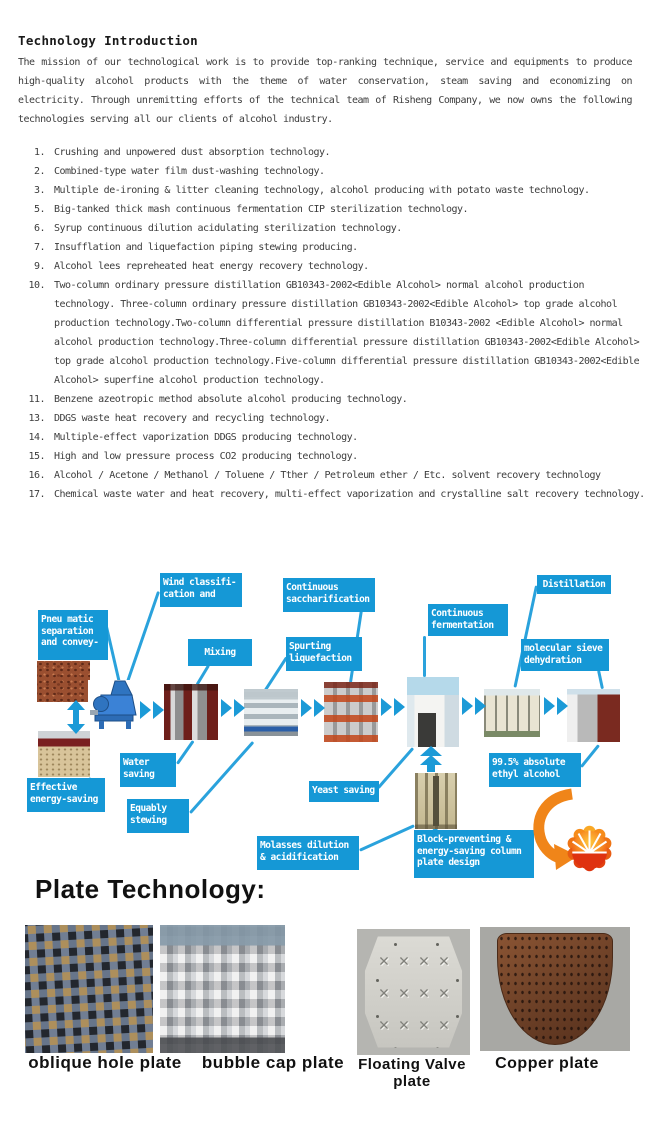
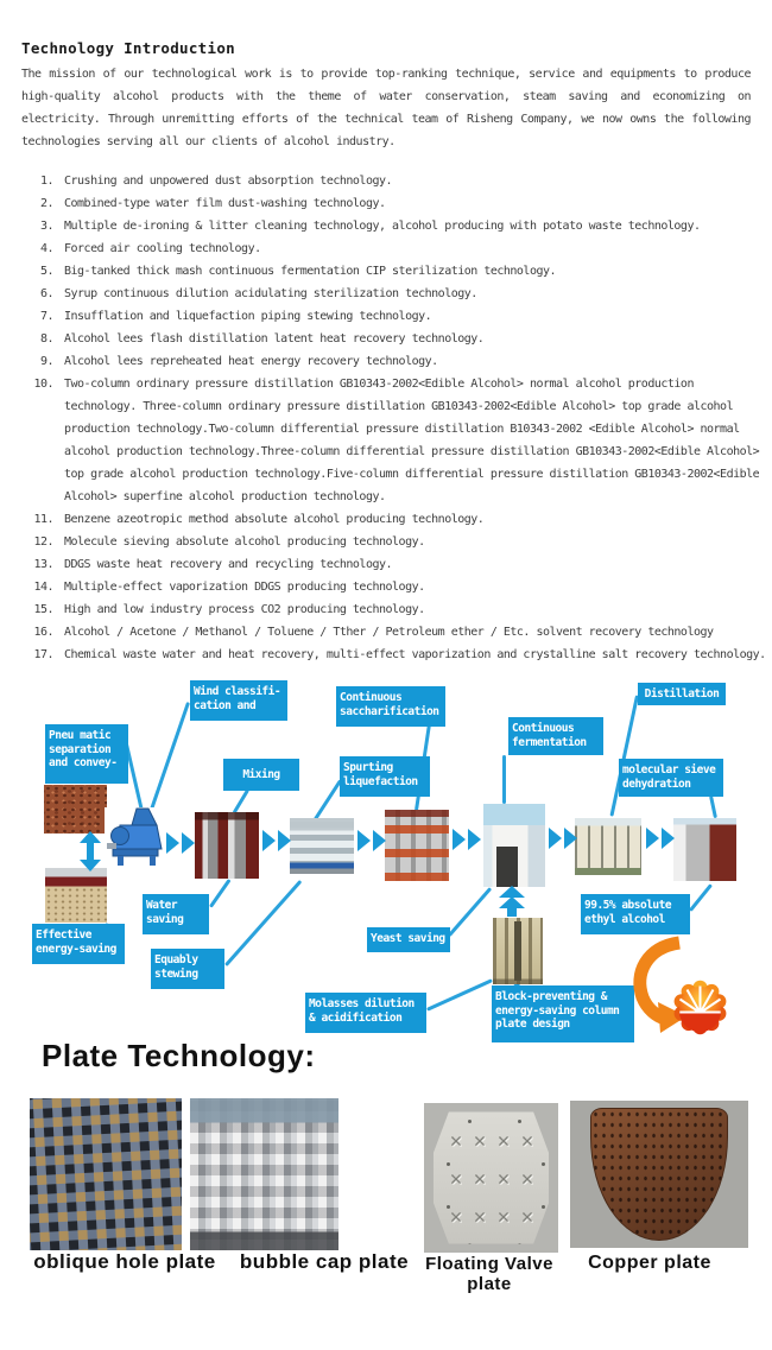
  Technology Introduction
  The mission of our technological work is to provide top-ranking technique, service and equipments to produce high-quality alcohol products with the theme of water conservation, steam saving and economizing on electricity. Through unremitting efforts of the technical team of Risheng Company, we now owns the following technologies serving all our clients of alcohol industry.
  1.
  Crushing and unpowered dust absorption technology.
  2.
  Combined-type water film dust-washing technology.
  3.
  Multiple de-ironing & litter cleaning technology, alcohol producing with potato waste technology.
+ 4.
+ Forced air cooling technology.
  5.
  Big-tanked thick mash continuous fermentation CIP sterilization technology.
  6.
  Syrup continuous dilution acidulating sterilization technology.
  7.
- Insufflation and liquefaction piping stewing producing.
+ Insufflation and liquefaction piping stewing technology.
+ 8.
+ Alcohol lees flash distillation latent heat recovery technology.
  9.
  Alcohol lees repreheated heat energy recovery technology.
  10.
  Two-column ordinary pressure distillation GB10343-2002<Edible Alcohol> normal alcohol production technology. Three-column ordinary pressure distillation GB10343-2002<Edible Alcohol> top grade alcohol production technology.Two-column differential pressure distillation B10343-2002 <Edible Alcohol> normal alcohol production technology.Three-column differential pressure distillation GB10343-2002<Edible Alcohol> top grade alcohol production technology.Five-column differential pressure distillation GB10343-2002<Edible Alcohol> superfine alcohol production technology.
  11.
  Benzene azeotropic method absolute alcohol producing technology.
+ 12.
+ Molecule sieving absolute alcohol producing technology.
  13.
  DDGS waste heat recovery and recycling technology.
  14.
  Multiple-effect vaporization DDGS producing technology.
  15.
- High and low pressure process CO2 producing technology.
+ High and low industry process CO2 producing technology.
  16.
  Alcohol / Acetone / Methanol / Toluene / Tther / Petroleum ether / Etc. solvent recovery technology
  17.
  Chemical waste water and heat recovery, multi-effect vaporization and crystalline salt recovery technology.
  Wind classifi-
  cation and
  Continuous
  saccharification
  Distillation
  Pneu matic
  separation
  and convey-
  Continuous
  fermentation
  Mixing
  Spurting
  liquefaction
  molecular sieve
  dehydration
  Water
  saving
  Effective
  energy-saving
  Equably
  stewing
  Yeast saving
  99.5% absolute
  ethyl alcohol
  Molasses dilution
  & acidification
  Block-preventing &
  energy-saving column
  plate design
  Plate Technology:
  ✕
  ✕
  ✕
  ✕
  ✕
  ✕
  ✕
  ✕
  ✕
  ✕
  ✕
  ✕
  oblique hole plate
  bubble cap plate
  Floating Valve plate
  Copper plate
